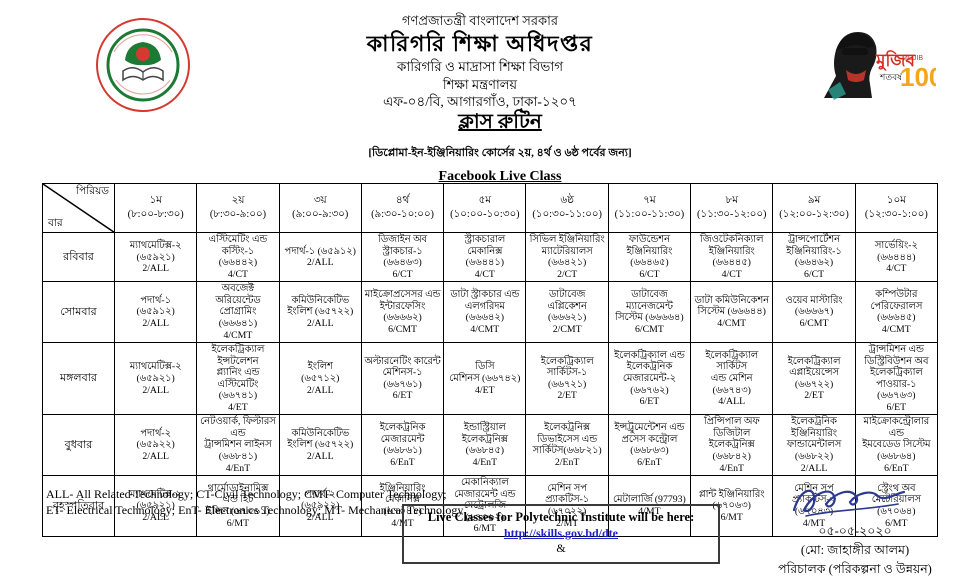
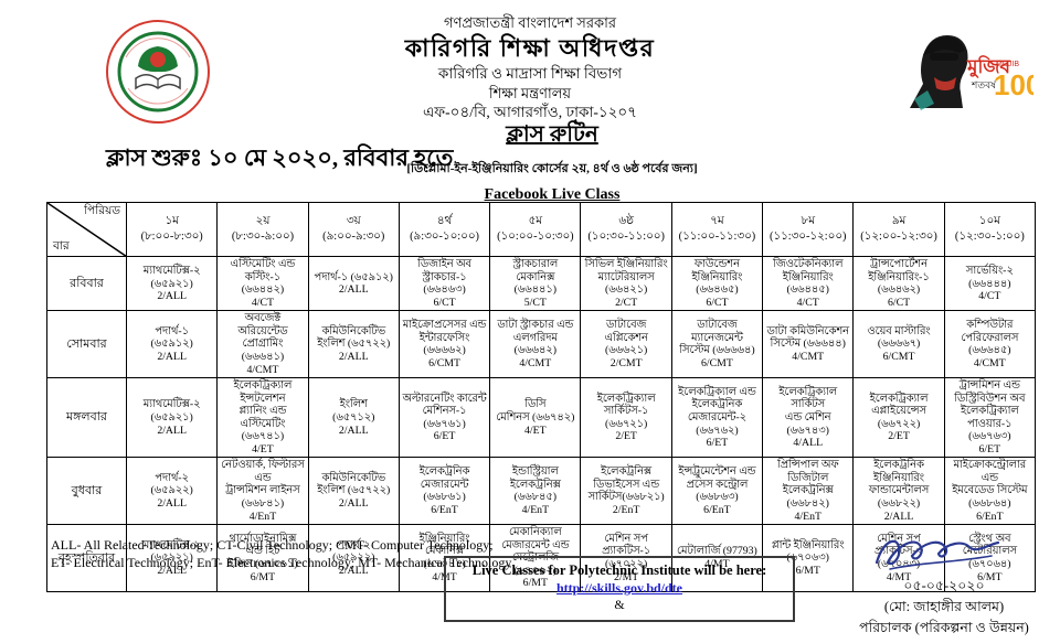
  মুজিব
  শতবর্ষ
  গণপ্রজাতন্ত্রী বাংলাদেশ সরকার
  কারিগরি শিক্ষা অধিদপ্তর
  কারিগরি ও মাদ্রাসা শিক্ষা বিভাগ
  শিক্ষা মন্ত্রণালয়
  এফ-০৪/বি, আগারগাঁও, ঢাকা-১২০৭
+ ক্লাস শুরুঃ ১০ মে ২০২০, রবিবার হতে
  ক্লাস রুটিন
  [ডিপ্লোমা-ইন-ইঞ্জিনিয়ারিং কোর্সের ২য়, ৪র্থ ও ৬ষ্ঠ পর্বের জন্য]
  Facebook Live Class
  পিরিয়ড বার	১ম(৮:০০-৮:৩০)	২য়(৮:৩০-৯:০০)	৩য়(৯:০০-৯:৩০)	৪র্থ(৯:৩০-১০:০০)	৫ম(১০:০০-১০:৩০)	৬ষ্ঠ(১০:৩০-১১:০০)	৭ম(১১:০০-১১:৩০)	৮ম(১১:৩০-১২:০০)	৯ম(১২:০০-১২:৩০)	১০ম(১২:৩০-১:০০)
- রবিবার	ম্যাথমেটিক্স-২ (৬৫৯২১) 2/ALL	এস্টিমেটিং এন্ড কস্টিং-১ (৬৬৪৪২) 4/CT	পদার্থ-১ (৬৫৯১২) 2/ALL	ডিজাইন অব স্ট্রাকচার-১ (৬৬৪৬৩) 6/CT	স্ট্রাকচারাল মেকানিক্স (৬৬৪৪১) 4/CT	সিভিল ইঞ্জিনিয়ারিং ম্যাটেরিয়ালস (৬৬৪২১) 2/CT	ফাউন্ডেশন ইঞ্জিনিয়ারিং (৬৬৪৬৫) 6/CT	জিওটেকনিক্যাল ইঞ্জিনিয়ারিং (৬৬৪৪৫) 4/CT	ট্রান্সপোর্টেশন ইঞ্জিনিয়ারিং-১ (৬৬৪৬২) 6/CT	সার্ভেয়িং-২ (৬৬৪৪৪) 4/CT
+ রবিবার	ম্যাথমেটিক্স-২ (৬৫৯২১) 2/ALL	এস্টিমেটিং এন্ড কস্টিং-১ (৬৬৪৪২) 4/CT	পদার্থ-১ (৬৫৯১২) 2/ALL	ডিজাইন অব স্ট্রাকচার-১ (৬৬৪৬৩) 6/CT	স্ট্রাকচারাল মেকানিক্স (৬৬৪৪১) 5/CT	সিভিল ইঞ্জিনিয়ারিং ম্যাটেরিয়ালস (৬৬৪২১) 2/CT	ফাউন্ডেশন ইঞ্জিনিয়ারিং (৬৬৪৬৫) 6/CT	জিওটেকনিক্যাল ইঞ্জিনিয়ারিং (৬৬৪৪৫) 4/CT	ট্রান্সপোর্টেশন ইঞ্জিনিয়ারিং-১ (৬৬৪৬২) 6/CT	সার্ভেয়িং-২ (৬৬৪৪৪) 4/CT
  সোমবার	পদার্থ-১ (৬৫৯১২) 2/ALL	অবজেক্ট অরিয়েন্টেড প্রোগ্রামিং (৬৬৬৪১) 4/CMT	কমিউনিকেটিভ ইংলিশ (৬৫৭২২) 2/ALL	মাইক্রোপ্রসেসর এন্ড ইন্টারফেসিং (৬৬৬৬২) 6/CMT	ডাটা স্ট্রাকচার এন্ড এলগরিদম (৬৬৬৪২) 4/CMT	ডাটাবেজ এপ্লিকেশন (৬৬৬২১) 2/CMT	ডাটাবেজ ম্যানেজমেন্ট সিস্টেম (৬৬৬৬৪) 6/CMT	ডাটা কমিউনিকেশন সিস্টেম (৬৬৬৪৪) 4/CMT	ওয়েব মাস্টারিং (৬৬৬৬৭) 6/CMT	কম্পিউটার পেরিফেরালস (৬৬৬৪৫) 4/CMT
  মঙ্গলবার	ম্যাথমেটিক্স-২ (৬৫৯২১) 2/ALL	ইলেকট্রিক্যাল ইন্সটলেশন প্ল্যানিং এন্ড এস্টিমেটিং (৬৬৭৪১) 4/ET	ইংলিশ (৬৫৭১২) 2/ALL	অল্টারনেটিং কারেন্ট মেশিনস-১ (৬৬৭৬১) 6/ET	ডিসি মেশিনস (৬৬৭৪২) 4/ET	ইলেকট্রিক্যাল সার্কিটস-১ (৬৬৭২১) 2/ET	ইলেকট্রিক্যাল এন্ড ইলেকট্রনিক মেজারমেন্ট-২ (৬৬৭৬২) 6/ET	ইলেকট্রিক্যাল সার্কিটস এন্ড মেশিন (৬৬৭৪৩) 4/ALL	ইলেকট্রিক্যাল এপ্লাইয়েন্সেস (৬৬৭২২) 2/ET	ট্রান্সমিশন এন্ড ডিস্ট্রিবিউশন অব ইলেকট্রিক্যাল পাওয়ার-১ (৬৬৭৬৩) 6/ET
  বুধবার	পদার্থ-২ (৬৫৯২২) 2/ALL	নেটওয়ার্ক, ফিল্টারস এন্ড ট্রান্সমিশন লাইনস (৬৬৮৪১) 4/EnT	কমিউনিকেটিভ ইংলিশ (৬৫৭২২) 2/ALL	ইলেকট্রনিক মেজারমেন্ট (৬৬৮৬১) 6/EnT	ইন্ডাস্ট্রিয়াল ইলেকট্রনিক্স (৬৬৮৪৫) 4/EnT	ইলেকট্রনিক্স ডিভাইসেস এন্ড সার্কিটস(৬৬৮২১) 2/EnT	ইন্সট্রুমেন্টেশন এন্ড প্রসেস কন্ট্রোল (৬৬৮৬৩) 6/EnT	প্রিন্সিপাল অফ ডিজিটাল ইলেকট্রনিক্স (৬৬৮৪২) 4/EnT	ইলেকট্রনিক ইঞ্জিনিয়ারিং ফান্ডামেন্টালস (৬৬৮২২) 2/ALL	মাইক্রোকন্ট্রোলার এন্ড ইমবেডেড সিস্টেম (৬৬৮৬৪) 6/EnT
  বৃহস্পতিবার	ম্যাথমেটিক্স-২ (৬৫৯২১) 2/ALL	থার্মোডাইনামিক্স এন্ড হিট ইঞ্জিন (৬৭০৬১) 6/MT	পদার্থ-২ (৬৫৯২২) 2/ALL	ইঞ্জিনিয়ারিং মেকানিক্স (৬৭০৪১) 4/MT	মেকানিক্যাল মেজারমেন্ট এন্ড মেট্রোলজি (৬৭০৬২) 6/MT	মেশিন সপ প্র্যাকটিস-১ (৬৭০২২) 2/MT	মেটালার্জি (97793) 4/MT	প্লান্ট ইঞ্জিনিয়ারিং (৬৭০৬৩) 6/MT	মেশিন সপ কটিস-৩ (৬০৪৩ 4/MT	স্ট্রেংথ অব মেটেরিয়ালস (৬৭০৬৪) 6/MT
  ALL- All Related Technology; CT-Civil Technology; CMT- Computer Technology;
  ET- Electrical Technology; EnT- Electronics Technology; MT- Mechanical Technology
  Live Classes for Polytechnic Institute will be here:
  http://skills.gov.bd/dte
  &
  ০৫-০৫-২০২০
  (মো: জাহাঙ্গীর আলম)
  পরিচালক (পরিকল্পনা ও উন্নয়ন)
